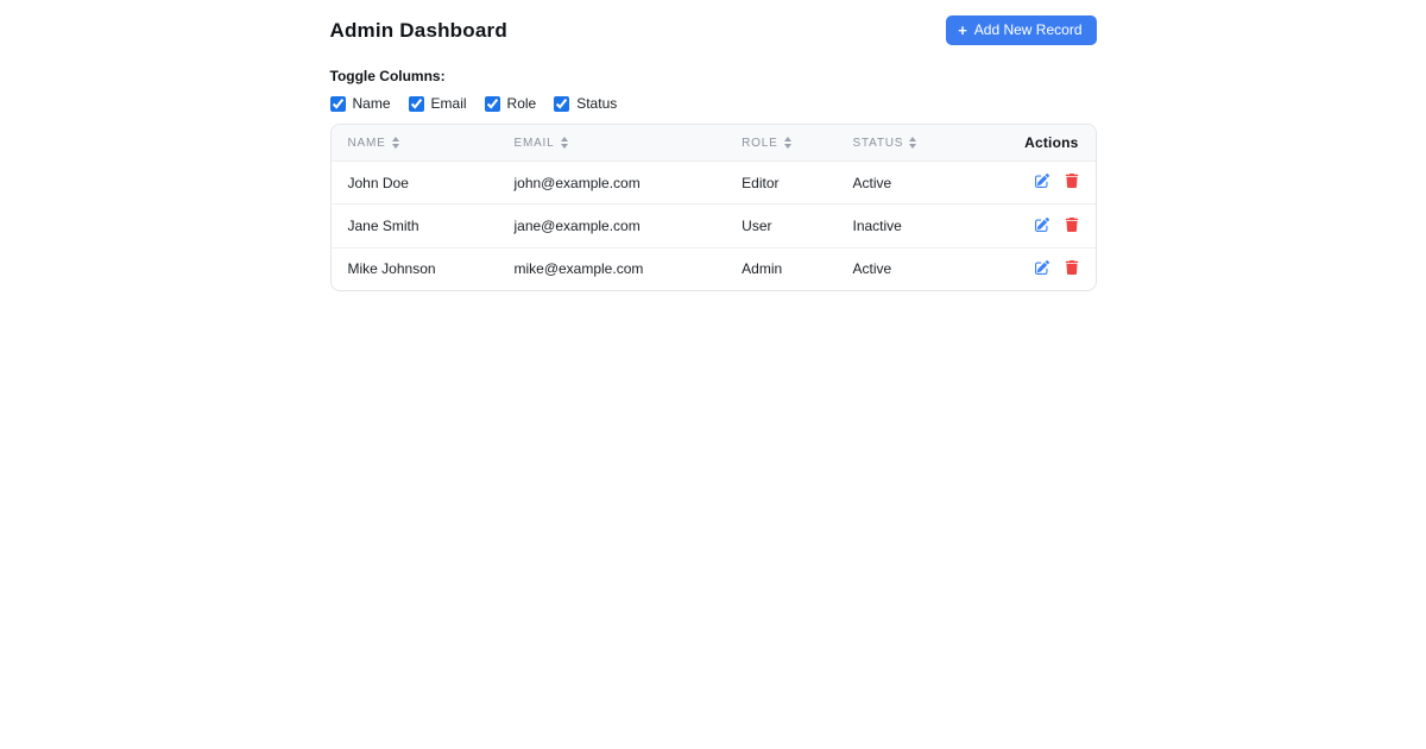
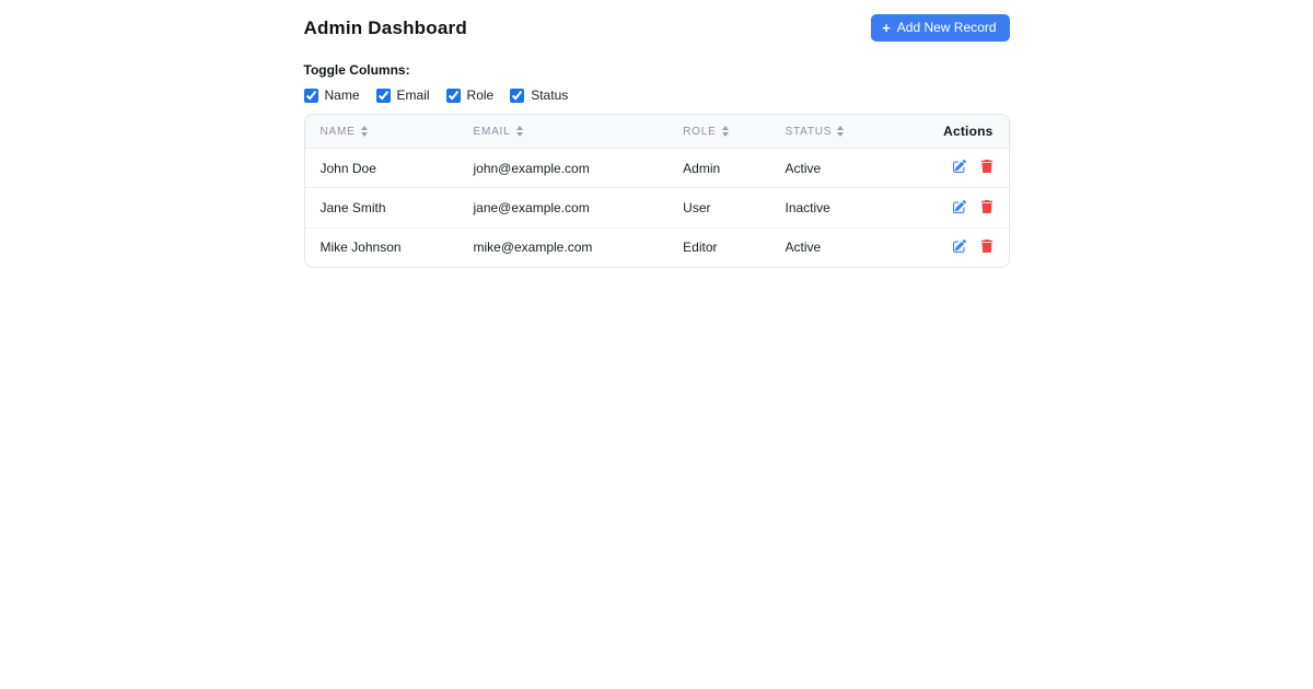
  Admin Dashboard
  +
  Add New Record
  Toggle Columns:
  Name
  Email
  Role
  Status
  NAME	EMAIL	ROLE	STATUS	Actions
- John Doe	john@example.com	Editor	Active
+ John Doe	john@example.com	Admin	Active
  Jane Smith	jane@example.com	User	Inactive
- Mike Johnson	mike@example.com	Admin	Active
+ Mike Johnson	mike@example.com	Editor	Active
